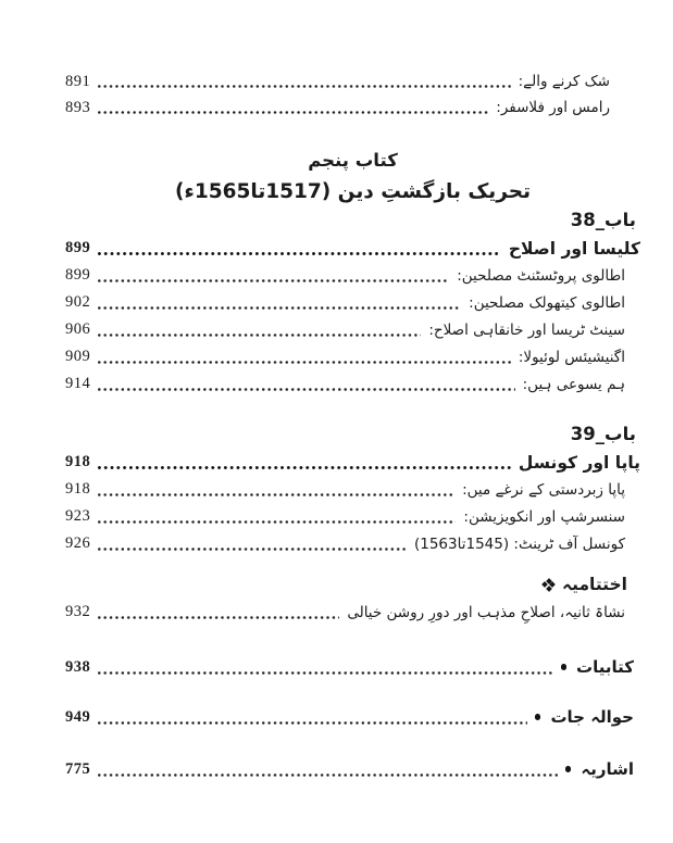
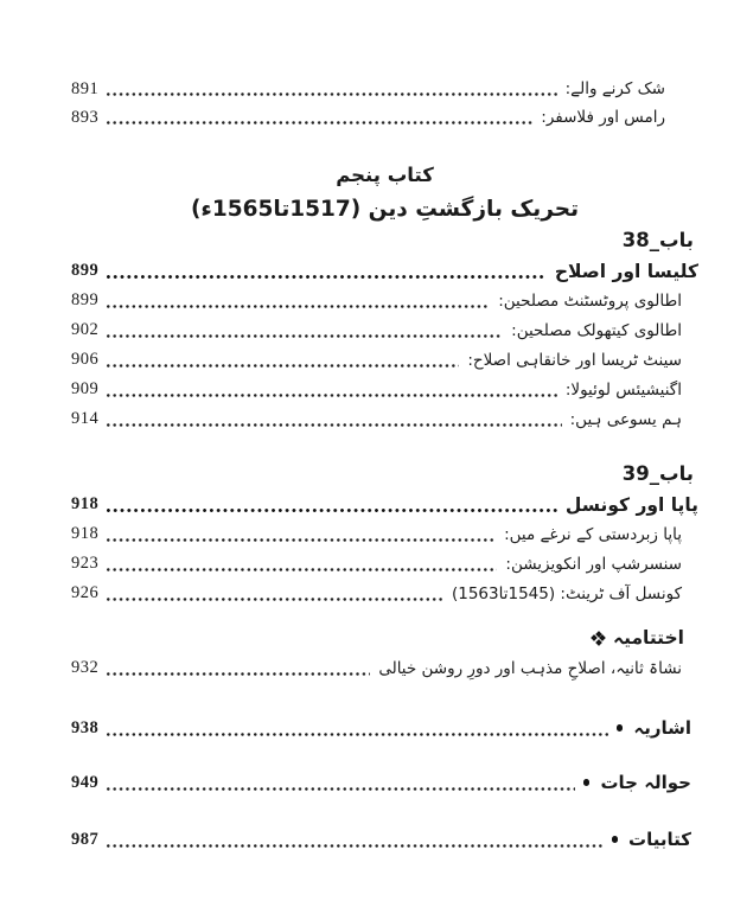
  شک کرنے والے:
  891
  رامس اور فلاسفر:
  893
  کتاب پنجم
  تحریک بازگشتِ دین (1517تا1565ء)
  باب_38
  کلیسا اور اصلاح
  899
  اطالوی پروٹسٹنٹ مصلحین:
  899
  اطالوی کیتھولک مصلحین:
  902
  سینٹ ٹریسا اور خانقاہی اصلاح:
  906
  اگنیشیئس لوئیولا:
  909
  ہم یسوعی ہیں:
  914
  باب_39
  پاپا اور کونسل
  918
  پاپا زبردستی کے نرغے میں:
  918
  سنسرشپ اور انکویزیشن:
  923
  کونسل آف ٹرینٹ: (1545تا1563)
  926
  اختتامیہ
  نشاۃ ثانیہ، اصلاحِ مذہب اور دورِ روشن خیالی
  932
- کتابیات
+ اشاریہ
  938
  حوالہ جات
  949
- اشاریہ
+ کتابیات
- 775
+ 987
